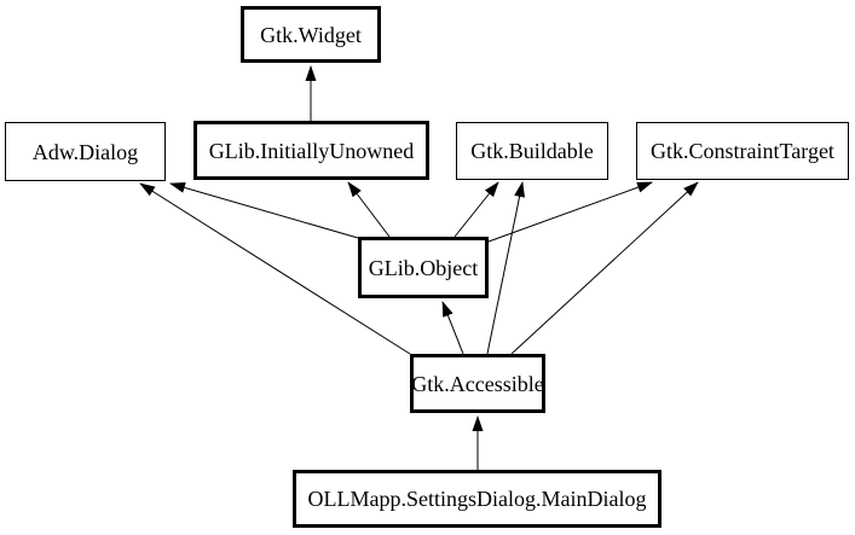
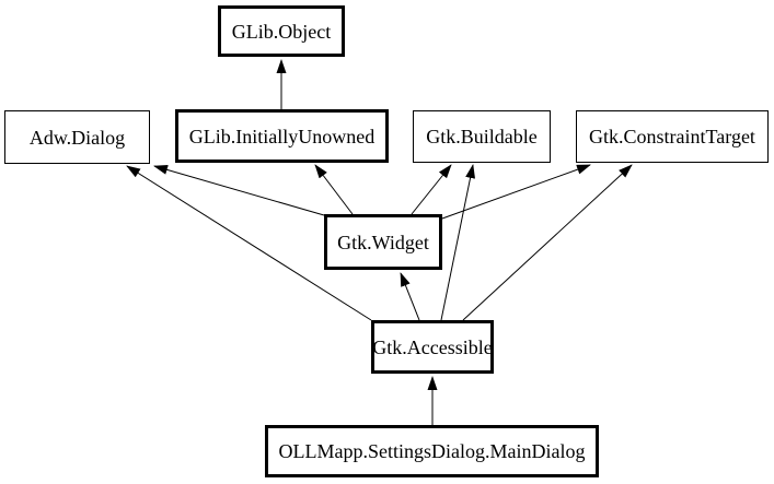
- Gtk.Widget
+ GLib.Object
  Adw.Dialog
  GLib.InitiallyUnowned
  Gtk.Buildable
  Gtk.ConstraintTarget
- GLib.Object
+ Gtk.Widget
  Gtk.Accessible
  OLLMapp.SettingsDialog.MainDialog
